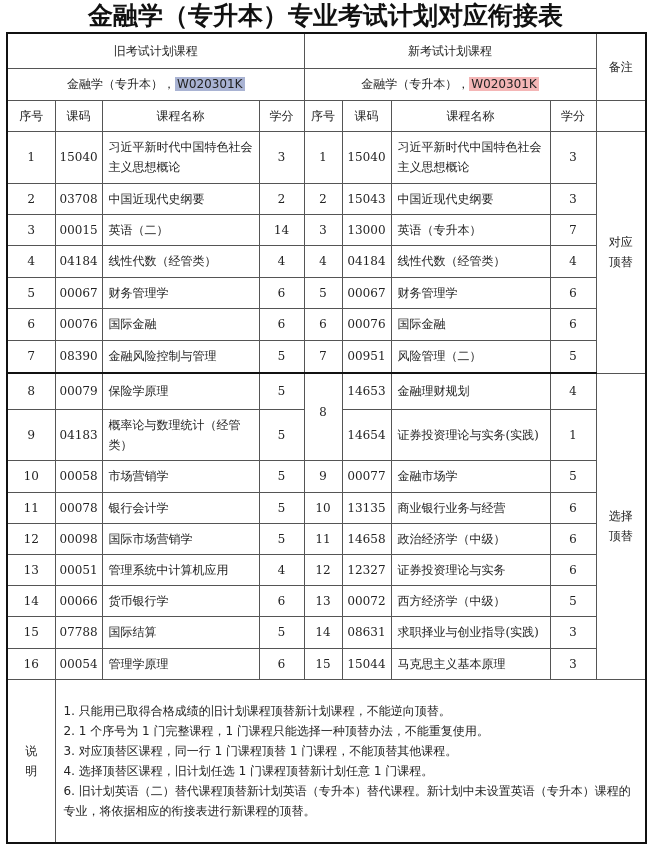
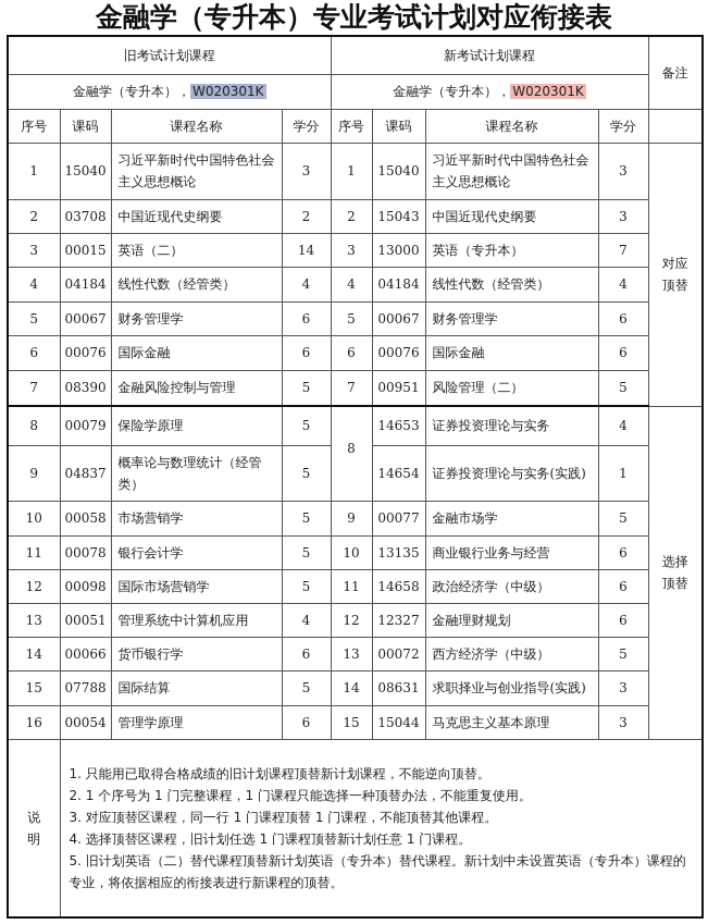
  金融学（专升本）专业考试计划对应衔接表
  旧考试计划课程	新考试计划课程	备注
  金融学（专升本）， W020301K	金融学（专升本）， W020301K
  序号	课码	课程名称	学分	序号	课码	课程名称	学分
  1	15040	习近平新时代中国特色社会主义思想概论	3	1	15040	习近平新时代中国特色社会主义思想概论	3	对应顶替
  2	03708	中国近现代史纲要	2	2	15043	中国近现代史纲要	3
  3	00015	英语（二）	14	3	13000	英语（专升本）	7
  4	04184	线性代数（经管类）	4	4	04184	线性代数（经管类）	4
  5	00067	财务管理学	6	5	00067	财务管理学	6
  6	00076	国际金融	6	6	00076	国际金融	6
  7	08390	金融风险控制与管理	5	7	00951	风险管理（二）	5
- 8	00079	保险学原理	5	8	14653	金融理财规划	4	选择顶替
+ 8	00079	保险学原理	5	8	14653	证券投资理论与实务	4	选择顶替
- 9	04183	概率论与数理统计（经管类）	5	14654	证券投资理论与实务(实践)	1
+ 9	04837	概率论与数理统计（经管类）	5	14654	证券投资理论与实务(实践)	1
  10	00058	市场营销学	5	9	00077	金融市场学	5
  11	00078	银行会计学	5	10	13135	商业银行业务与经营	6
  12	00098	国际市场营销学	5	11	14658	政治经济学（中级）	6
- 13	00051	管理系统中计算机应用	4	12	12327	证券投资理论与实务	6
+ 13	00051	管理系统中计算机应用	4	12	12327	金融理财规划	6
  14	00066	货币银行学	6	13	00072	西方经济学（中级）	5
  15	07788	国际结算	5	14	08631	求职择业与创业指导(实践)	3
  16	00054	管理学原理	6	15	15044	马克思主义基本原理	3
- 说明	1. 只能用已取得合格成绩的旧计划课程顶替新计划课程，不能逆向顶替。 2. 1 个序号为 1 门完整课程，1 门课程只能选择一种顶替办法，不能重复使用。 3. 对应顶替区课程，同一行 1 门课程顶替 1 门课程，不能顶替其他课程。 4. 选择顶替区课程，旧计划任选 1 门课程顶替新计划任意 1 门课程。 6. 旧计划英语（二）替代课程顶替新计划英语（专升本）替代课程。新计划中未设置英语（专升本）课程的专业，将依据相应的衔接表进行新课程的顶替。
+ 说明	1. 只能用已取得合格成绩的旧计划课程顶替新计划课程，不能逆向顶替。 2. 1 个序号为 1 门完整课程，1 门课程只能选择一种顶替办法，不能重复使用。 3. 对应顶替区课程，同一行 1 门课程顶替 1 门课程，不能顶替其他课程。 4. 选择顶替区课程，旧计划任选 1 门课程顶替新计划任意 1 门课程。 5. 旧计划英语（二）替代课程顶替新计划英语（专升本）替代课程。新计划中未设置英语（专升本）课程的专业，将依据相应的衔接表进行新课程的顶替。
